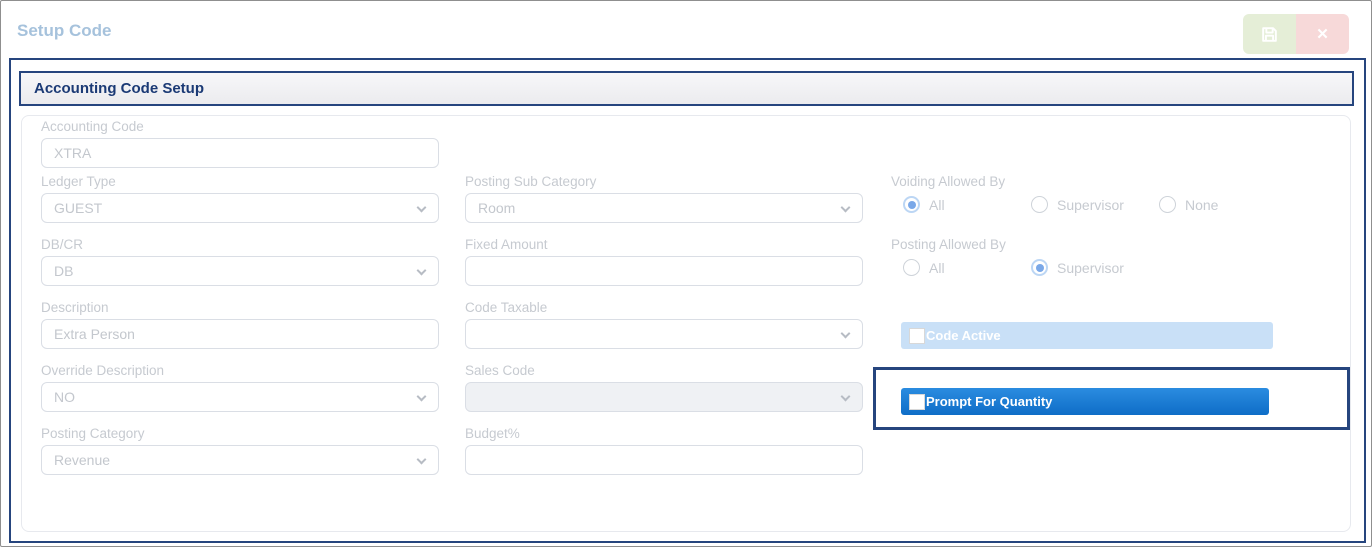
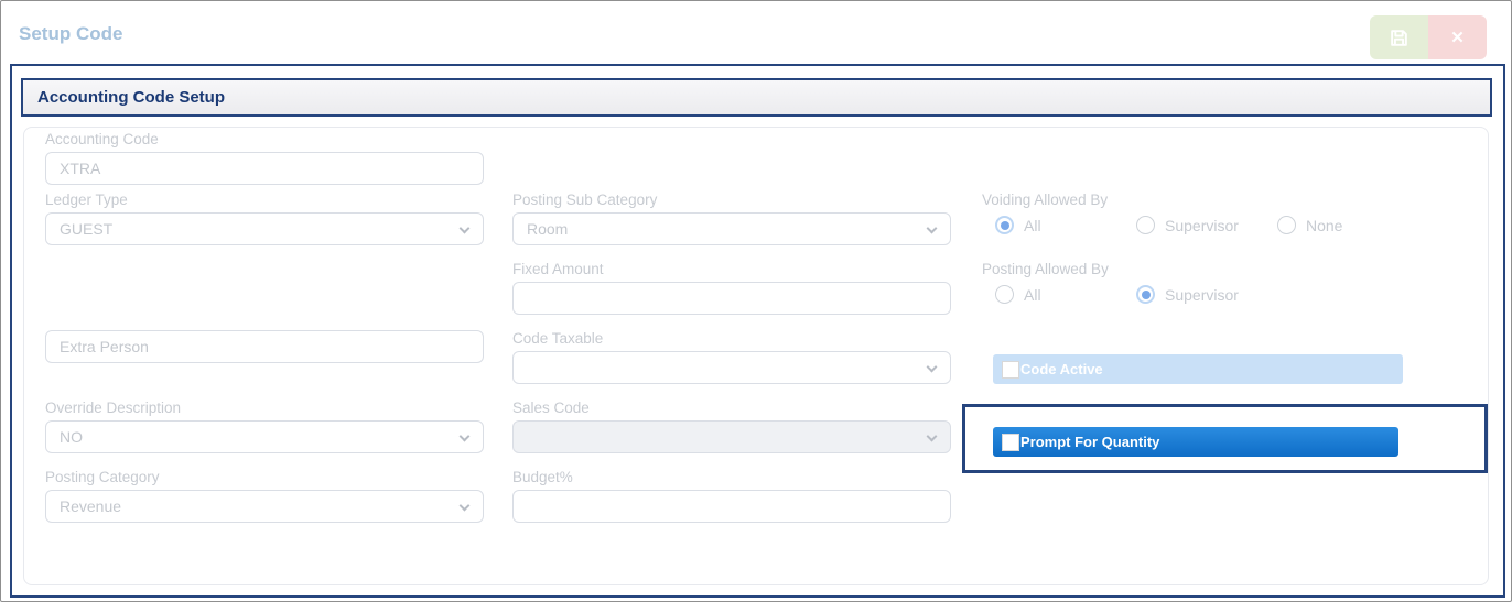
  Setup Code
  ✕
  Accounting Code Setup
  Accounting Code
  XTRA
  Ledger Type
  GUEST
- DB/CR
- DB
- Description
  Extra Person
  Override Description
  NO
  Posting Category
  Revenue
  Posting Sub Category
  Room
  Fixed Amount
  Code Taxable
  Sales Code
  Budget%
  Voiding Allowed By
  All
  Supervisor
  None
  Posting Allowed By
  All
  Supervisor
  Code Active
  Prompt For Quantity
